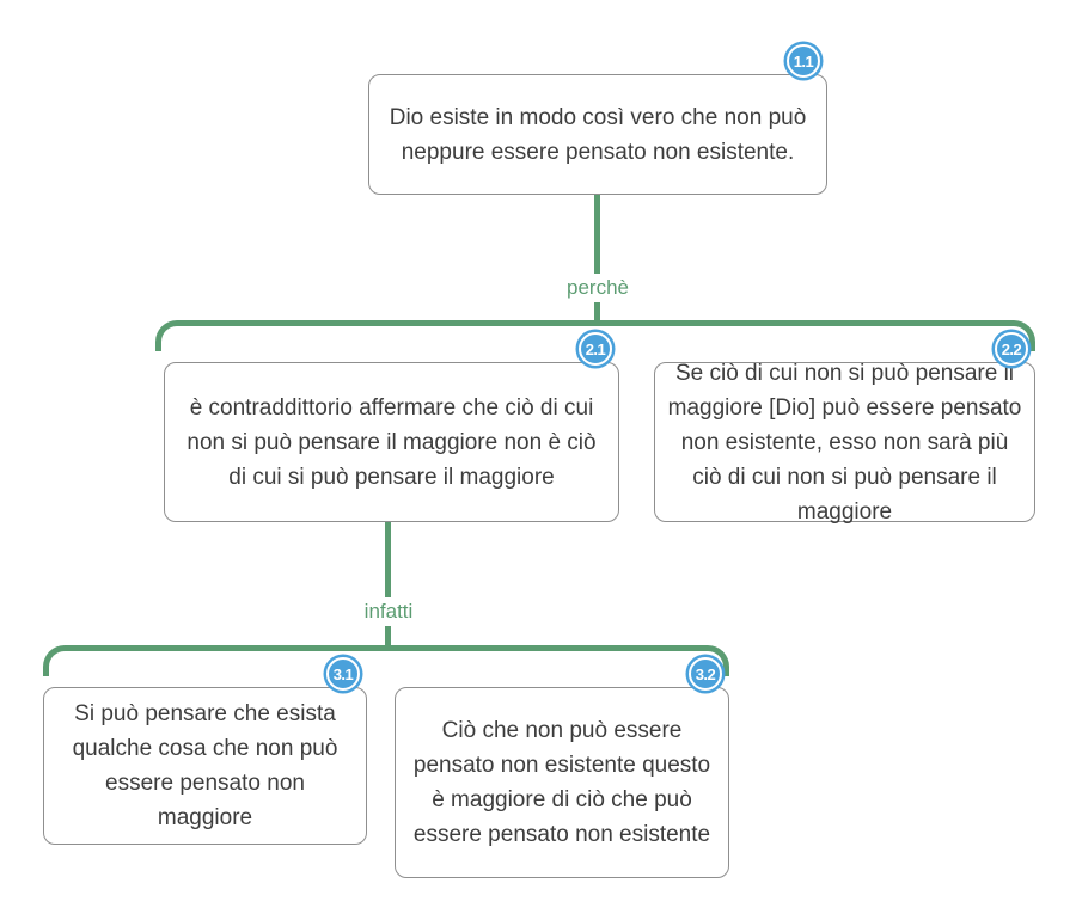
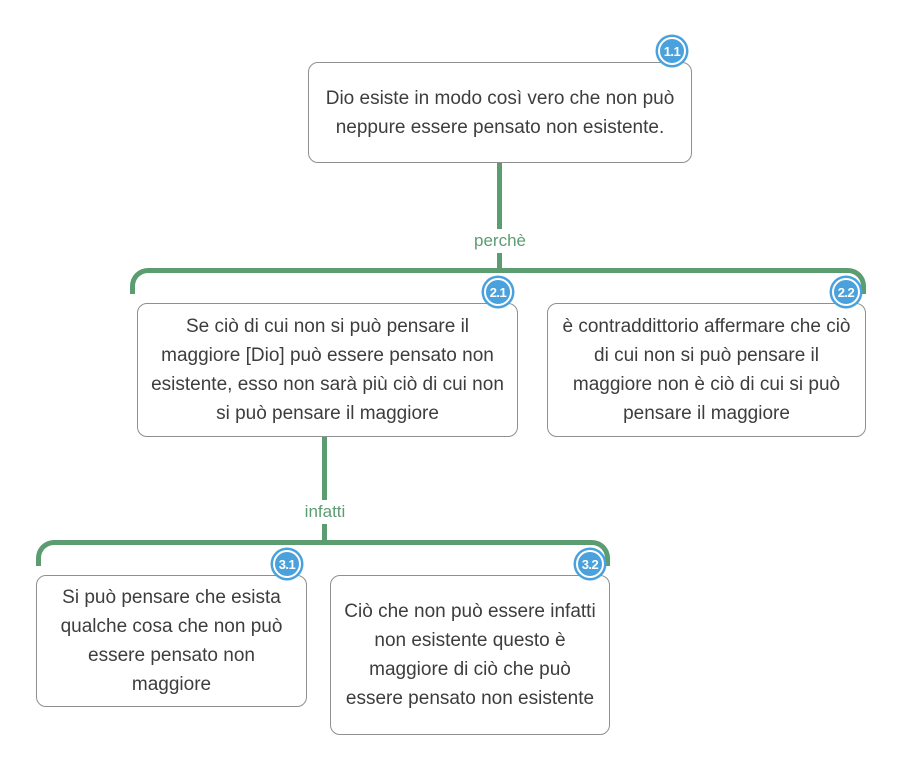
  1.1
  Dio esiste in modo così vero che non può neppure essere pensato non esistente.
  perchè
  2.1
- è contraddittorio affermare che ciò di cui non si può pensare il maggiore non è ciò di cui si può pensare il maggiore
+ Se ciò di cui non si può pensare il maggiore [Dio] può essere pensato non esistente, esso non sarà più ciò di cui non si può pensare il maggiore
  2.2
- Se ciò di cui non si può pensare il maggiore [Dio] può essere pensato non esistente, esso non sarà più ciò di cui non si può pensare il maggiore
+ è contraddittorio affermare che ciò di cui non si può pensare il maggiore non è ciò di cui si può pensare il maggiore
  infatti
  3.1
  Si può pensare che esista qualche cosa che non può essere pensato non maggiore
  3.2
- Ciò che non può essere pensato non esistente questo è maggiore di ciò che può essere pensato non esistente
+ Ciò che non può essere infatti non esistente questo è maggiore di ciò che può essere pensato non esistente
